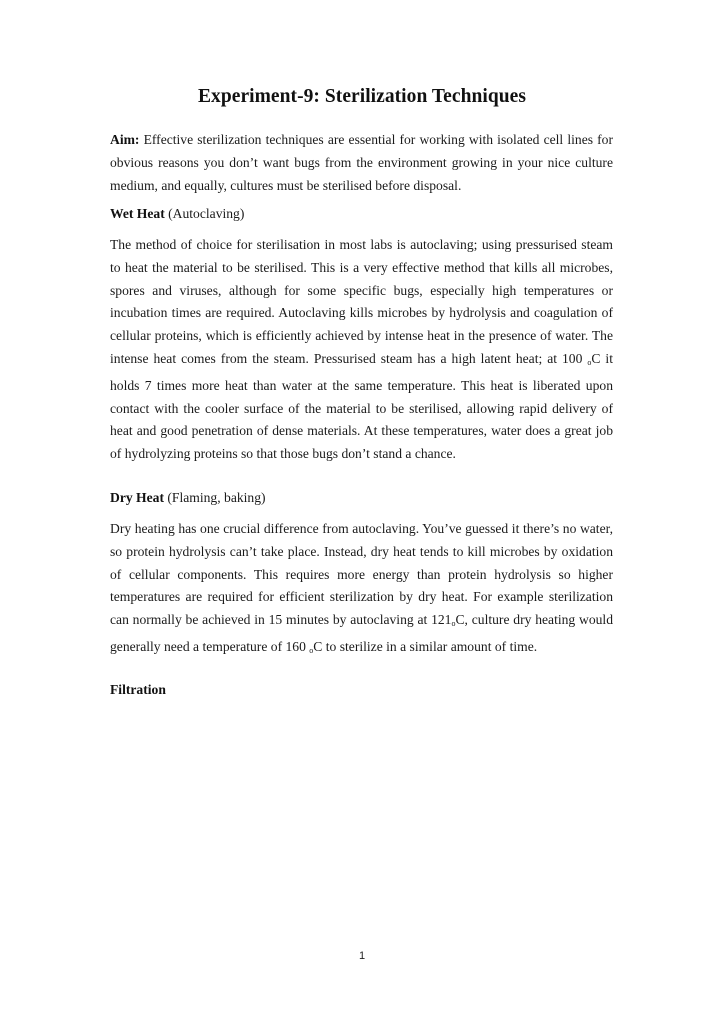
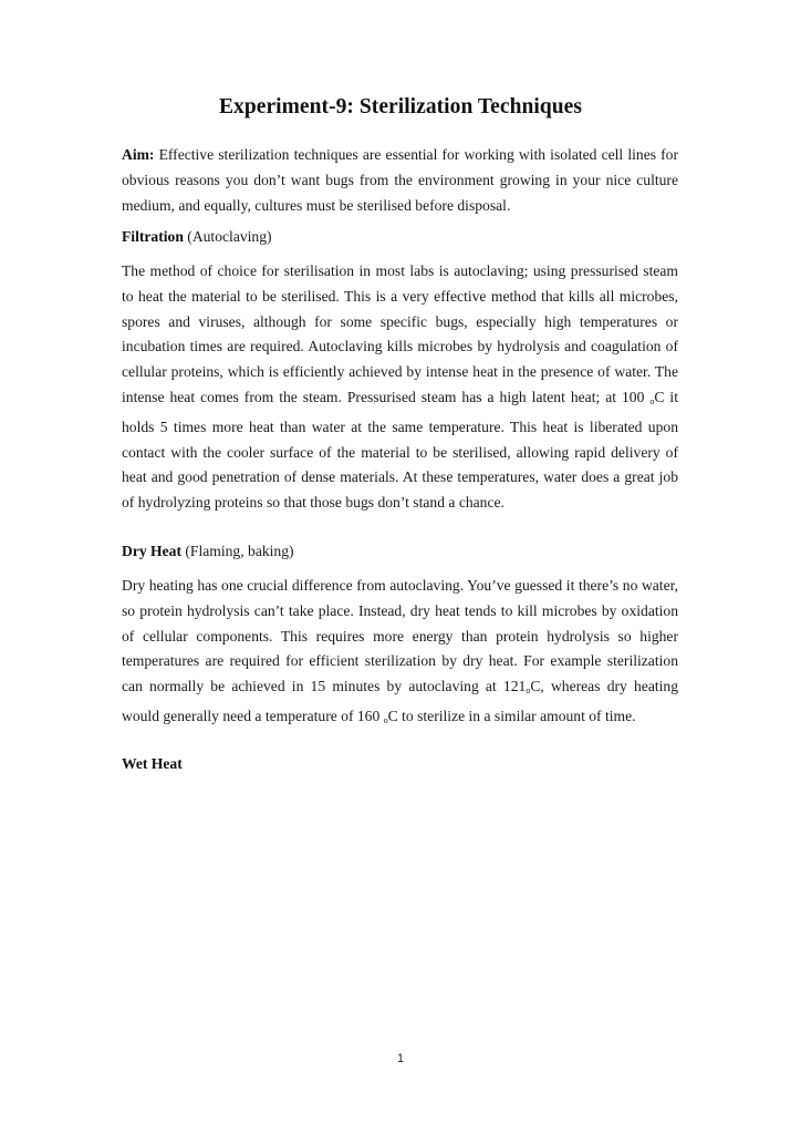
  Experiment-9: Sterilization Techniques
  Aim: Effective sterilization techniques are essential for working with isolated cell lines for obvious reasons you don’t want bugs from the environment growing in your nice culture medium, and equally, cultures must be sterilised before disposal.
- Wet Heat (Autoclaving)
+ Filtration (Autoclaving)
- The method of choice for sterilisation in most labs is autoclaving; using pressurised steam to heat the material to be sterilised. This is a very effective method that kills all microbes, spores and viruses, although for some specific bugs, especially high temperatures or incubation times are required. Autoclaving kills microbes by hydrolysis and coagulation of cellular proteins, which is efficiently achieved by intense heat in the presence of water. The intense heat comes from the steam. Pressurised steam has a high latent heat; at 100 oC it holds 7 times more heat than water at the same temperature. This heat is liberated upon contact with the cooler surface of the material to be sterilised, allowing rapid delivery of heat and good penetration of dense materials. At these temperatures, water does a great job of hydrolyzing proteins so that those bugs don’t stand a chance.
+ The method of choice for sterilisation in most labs is autoclaving; using pressurised steam to heat the material to be sterilised. This is a very effective method that kills all microbes, spores and viruses, although for some specific bugs, especially high temperatures or incubation times are required. Autoclaving kills microbes by hydrolysis and coagulation of cellular proteins, which is efficiently achieved by intense heat in the presence of water. The intense heat comes from the steam. Pressurised steam has a high latent heat; at 100 oC it holds 5 times more heat than water at the same temperature. This heat is liberated upon contact with the cooler surface of the material to be sterilised, allowing rapid delivery of heat and good penetration of dense materials. At these temperatures, water does a great job of hydrolyzing proteins so that those bugs don’t stand a chance.
  Dry Heat (Flaming, baking)
- Dry heating has one crucial difference from autoclaving. You’ve guessed it there’s no water, so protein hydrolysis can’t take place. Instead, dry heat tends to kill microbes by oxidation of cellular components. This requires more energy than protein hydrolysis so higher temperatures are required for efficient sterilization by dry heat. For example sterilization can normally be achieved in 15 minutes by autoclaving at 121oC, culture dry heating would generally need a temperature of 160 oC to sterilize in a similar amount of time.
+ Dry heating has one crucial difference from autoclaving. You’ve guessed it there’s no water, so protein hydrolysis can’t take place. Instead, dry heat tends to kill microbes by oxidation of cellular components. This requires more energy than protein hydrolysis so higher temperatures are required for efficient sterilization by dry heat. For example sterilization can normally be achieved in 15 minutes by autoclaving at 121oC, whereas dry heating would generally need a temperature of 160 oC to sterilize in a similar amount of time.
- Filtration
+ Wet Heat
  1
